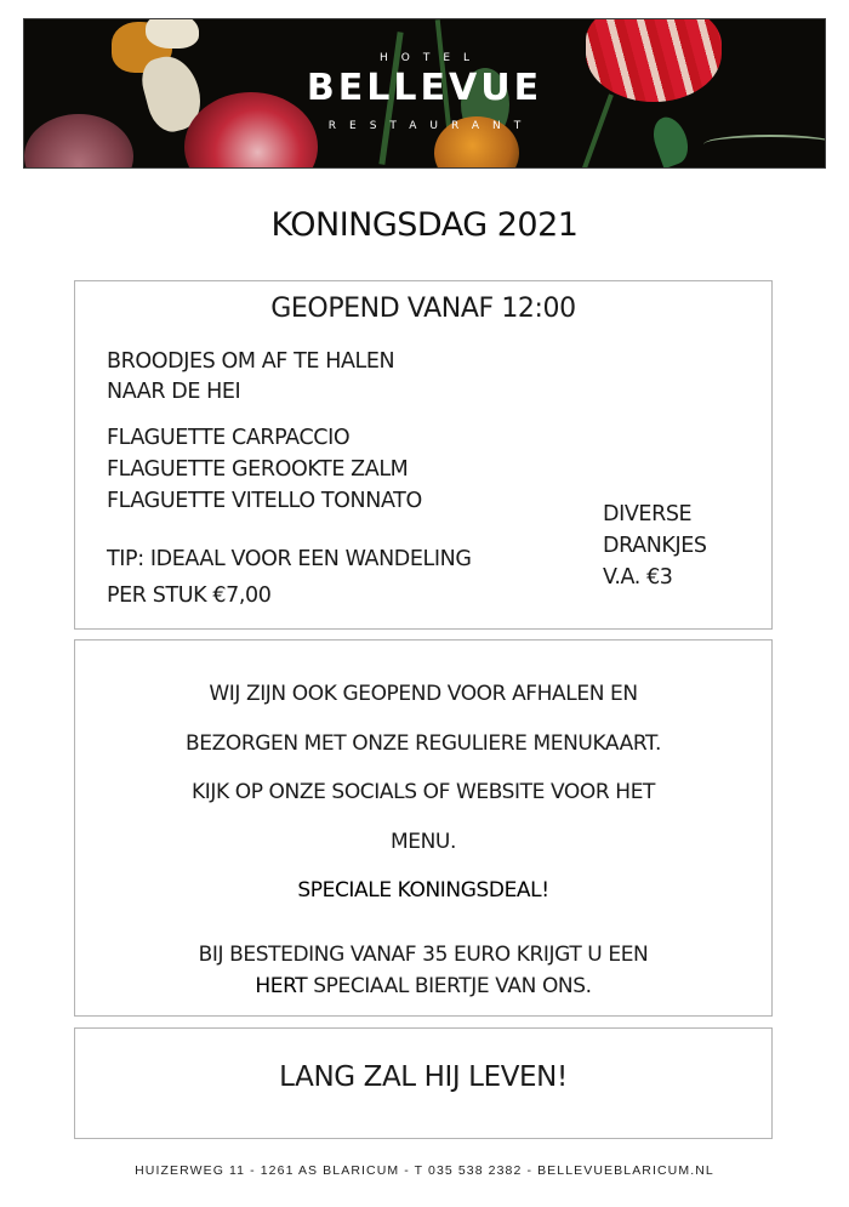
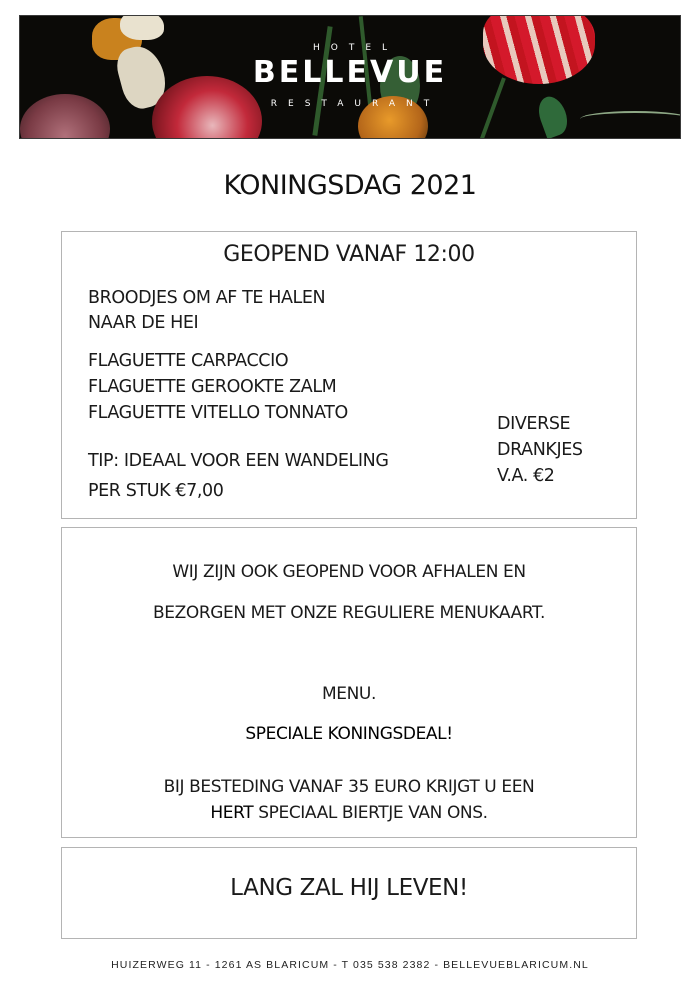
  HOTEL
  BELLEVUE
  RESTAURANT
  KONINGSDAG 2021
  GEOPEND VANAF 12:00
  BROODJES OM AF TE HALEN
  NAAR DE HEI
  FLAGUETTE CARPACCIO
  FLAGUETTE GEROOKTE ZALM
  FLAGUETTE VITELLO TONNATO
  TIP: IDEAAL VOOR EEN WANDELING
  PER STUK €7,00
  DIVERSE
  DRANKJES
- V.A. €3
+ V.A. €2
  WIJ ZIJN OOK GEOPEND VOOR AFHALEN EN
  BEZORGEN MET ONZE REGULIERE MENUKAART.
- KIJK OP ONZE SOCIALS OF WEBSITE VOOR HET
  MENU.
  SPECIALE KONINGSDEAL!
  BIJ BESTEDING VANAF 35 EURO KRIJGT U EEN
  HERT SPECIAAL BIERTJE VAN ONS.
  LANG ZAL HIJ LEVEN!
  HUIZERWEG 11 - 1261 AS BLARICUM - T 035 538 2382 - BELLEVUEBLARICUM.NL
